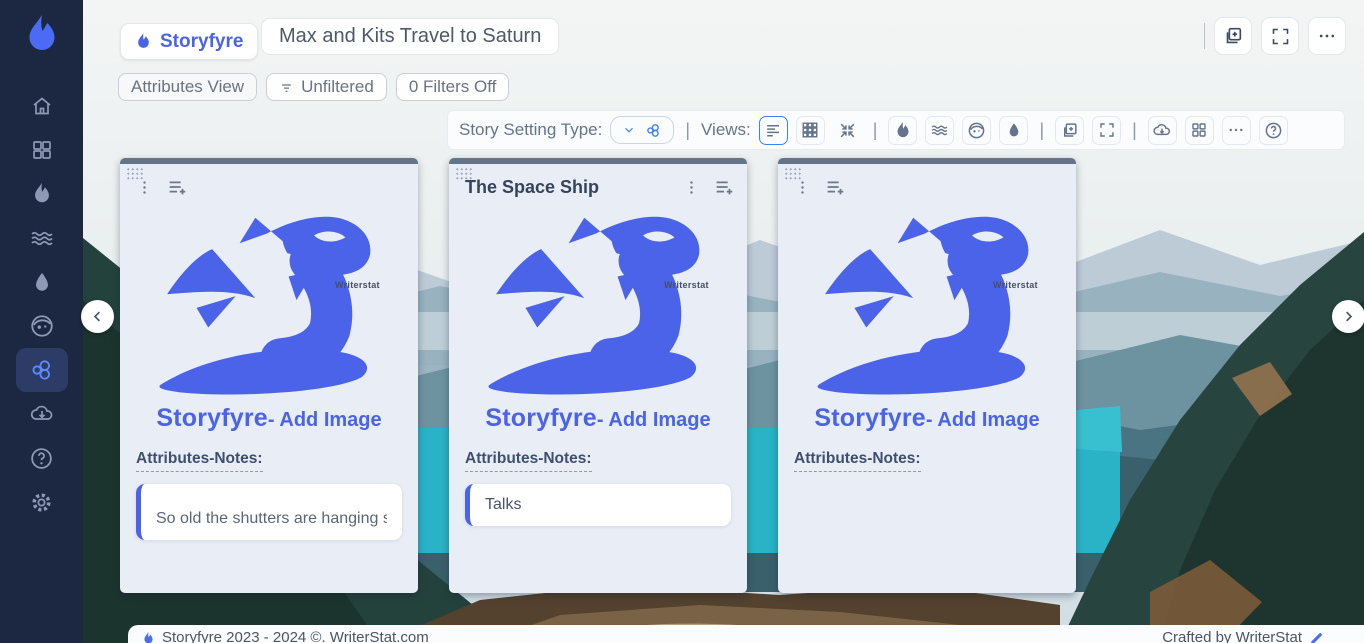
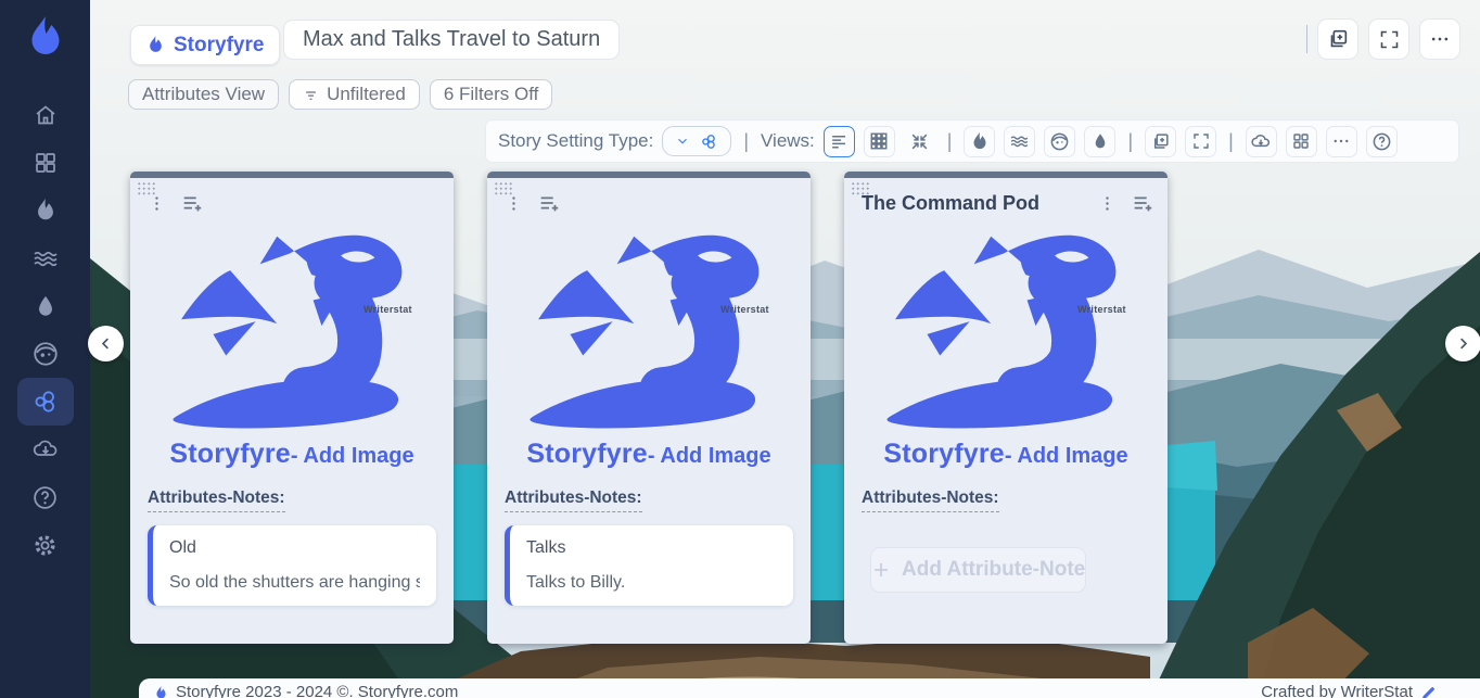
  Storyfyre
- Max and Kits Travel to Saturn
+ Max and Talks Travel to Saturn
  Attributes View
  Unfiltered
- 0 Filters Off
+ 6 Filters Off
  Story Setting Type:
  |
  Views:
  |
  |
  |
  Writerstat
  Storyfyre- Add Image
  Attributes-Notes:
+ Old
  So old the shutters are hanging s
- The Space Ship
  Writerstat
  Storyfyre- Add Image
  Attributes-Notes:
  Talks
+ Talks to Billy.
+ The Command Pod
  Writerstat
  Storyfyre- Add Image
  Attributes-Notes:
+ Add Attribute-Note
- Storyfyre 2023 - 2024 ©. WriterStat.com
+ Storyfyre 2023 - 2024 ©. Storyfyre.com
  Crafted by WriterStat
